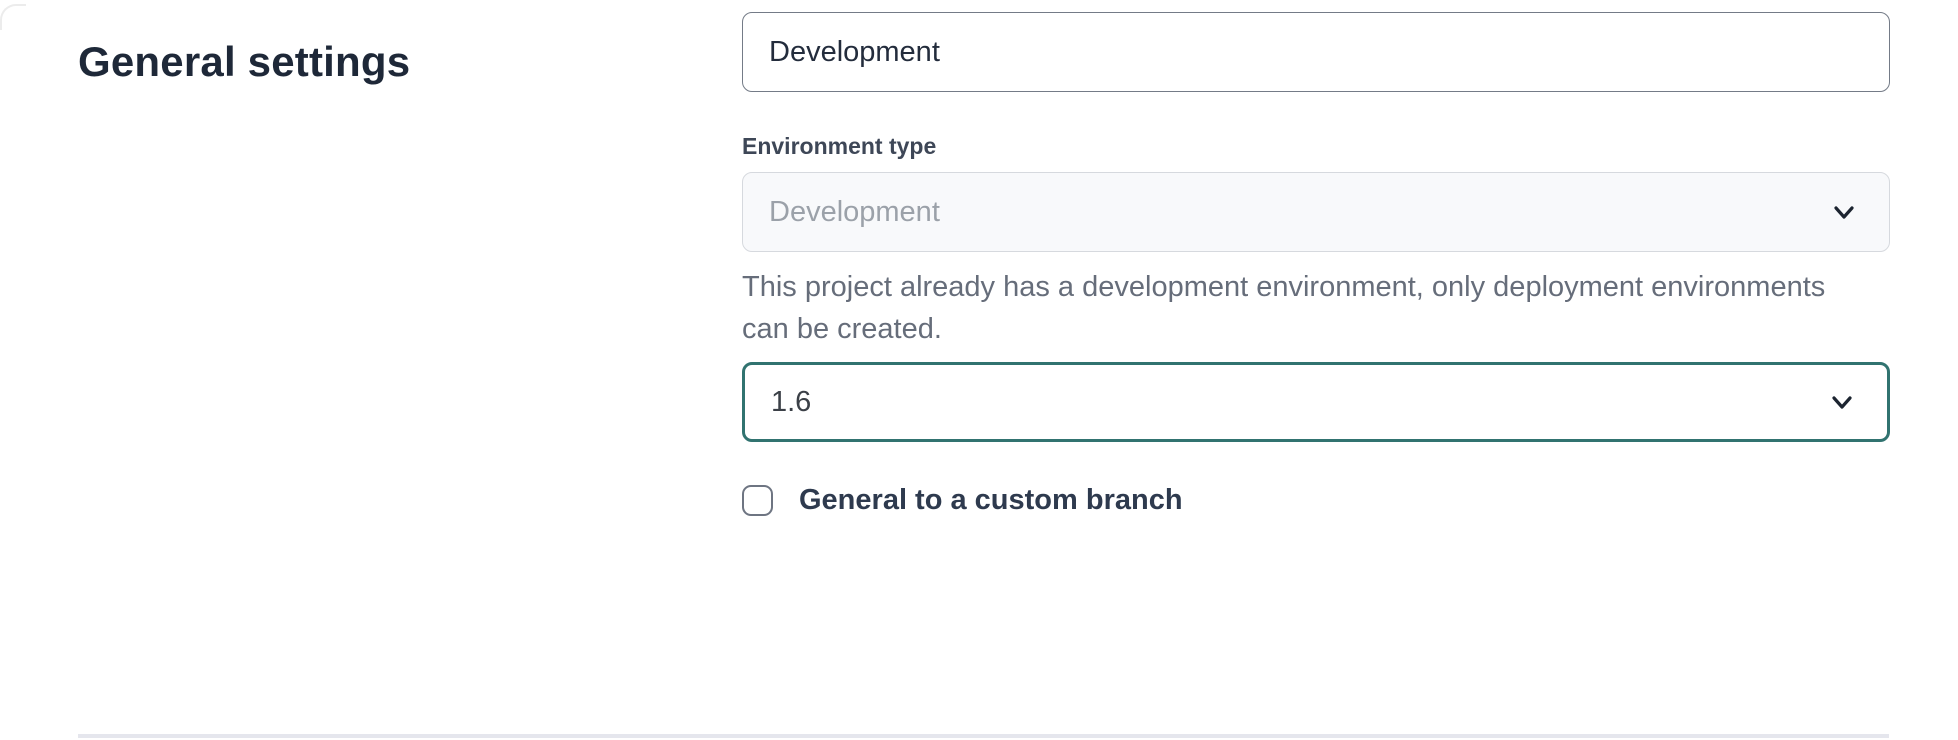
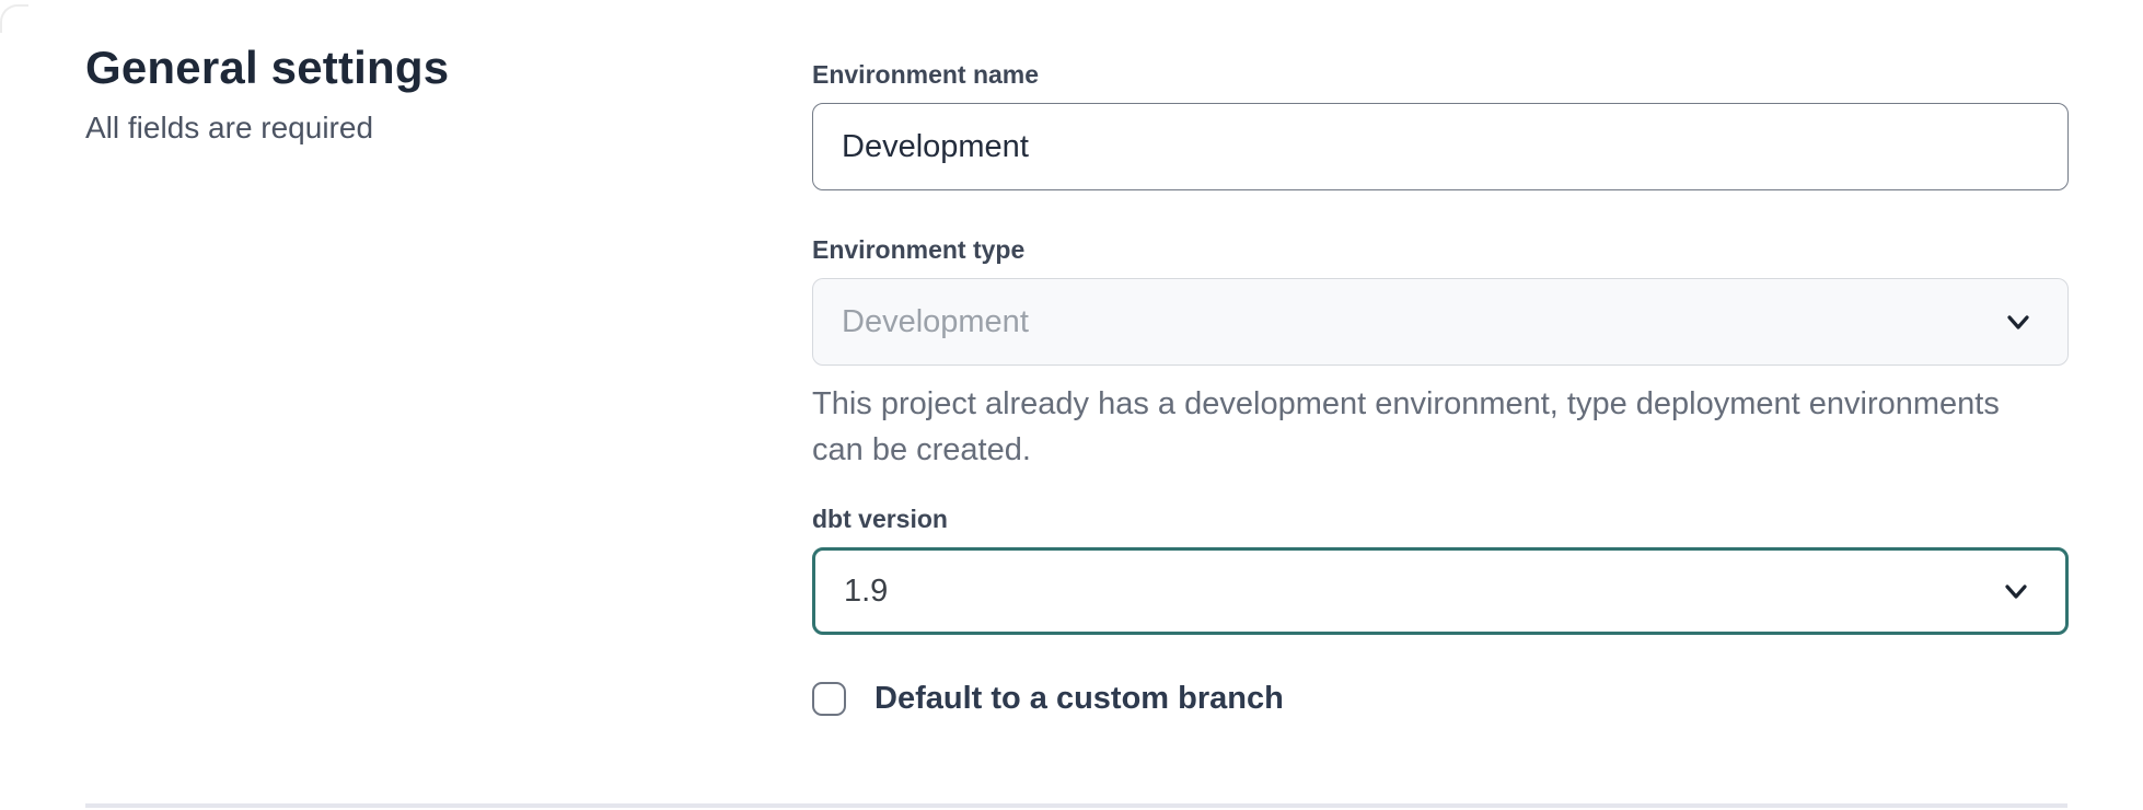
  General settings
+ All fields are required
+ Environment name
  Development
  Environment type
  Development
- This project already has a development environment, only deployment environments can be created.
+ This project already has a development environment, type deployment environments can be created.
+ dbt version
- 1.6
+ 1.9
- General to a custom branch
+ Default to a custom branch
